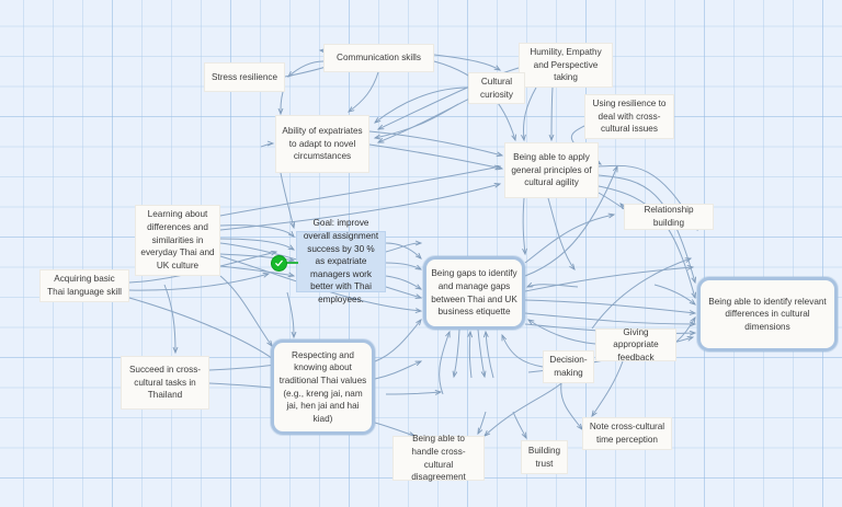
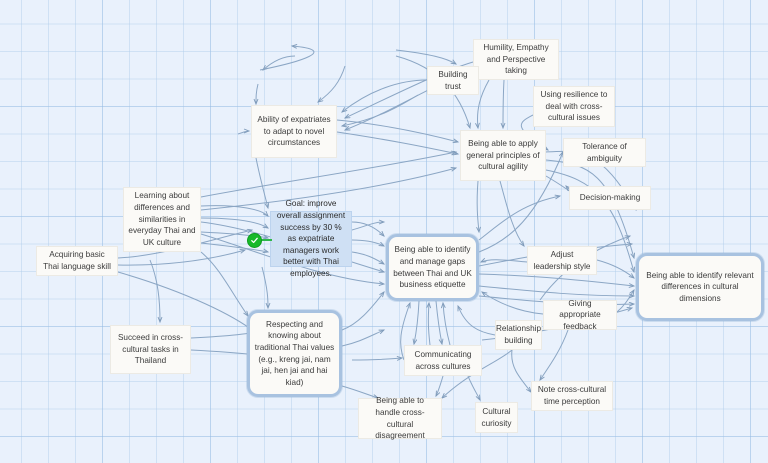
- Stress resilience
- Communication skills
  Humility, Empathy and Perspective taking
- Cultural curiosity
+ Building trust
  Using resilience to deal with cross-cultural issues
  Ability of expatriates to adapt to novel circumstances
  Being able to apply general principles of cultural agility
+ Tolerance of ambiguity
- Relationship building
+ Decision-making
  Learning about differences and similarities in everyday Thai and UK culture
  Goal: improve overall assignment success by 30 % as expatriate managers work better with Thai employees.
- Being gaps to identify and manage gaps between Thai and UK business etiquette
+ Being able to identify and manage gaps between Thai and UK business etiquette
+ Adjust leadership style
  Being able to identify relevant differences in cultural dimensions
  Acquiring basic Thai language skill
  Giving appropriate feedback
- Decision-making
+ Relationship building
  Respecting and knowing about traditional Thai values (e.g., kreng jai, nam jai, hen jai and hai kiad)
  Succeed in cross-cultural tasks in Thailand
+ Communicating across cultures
  Note cross-cultural time perception
  Being able to handle cross-cultural disagreement
- Building trust
+ Cultural curiosity
